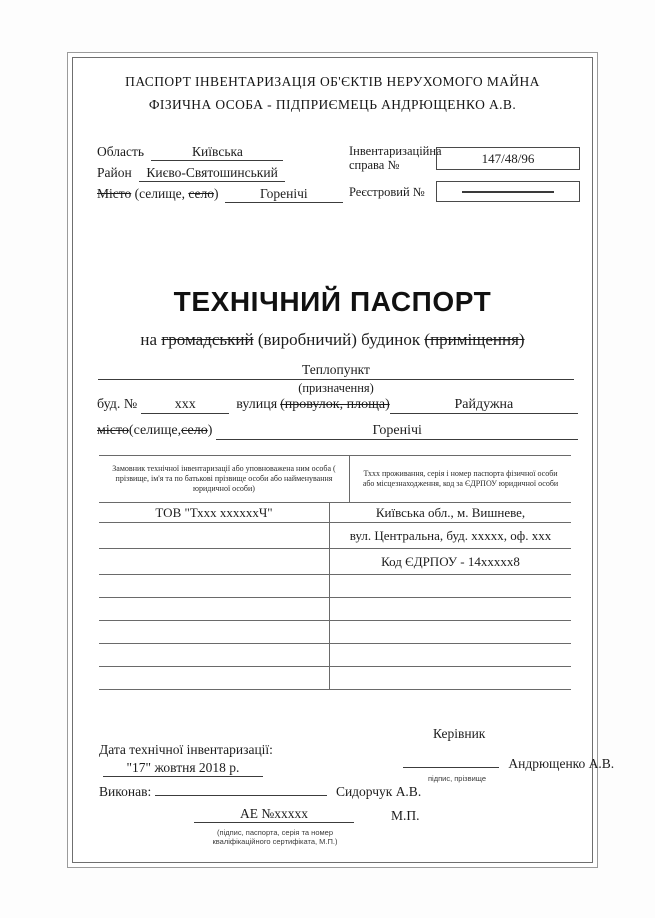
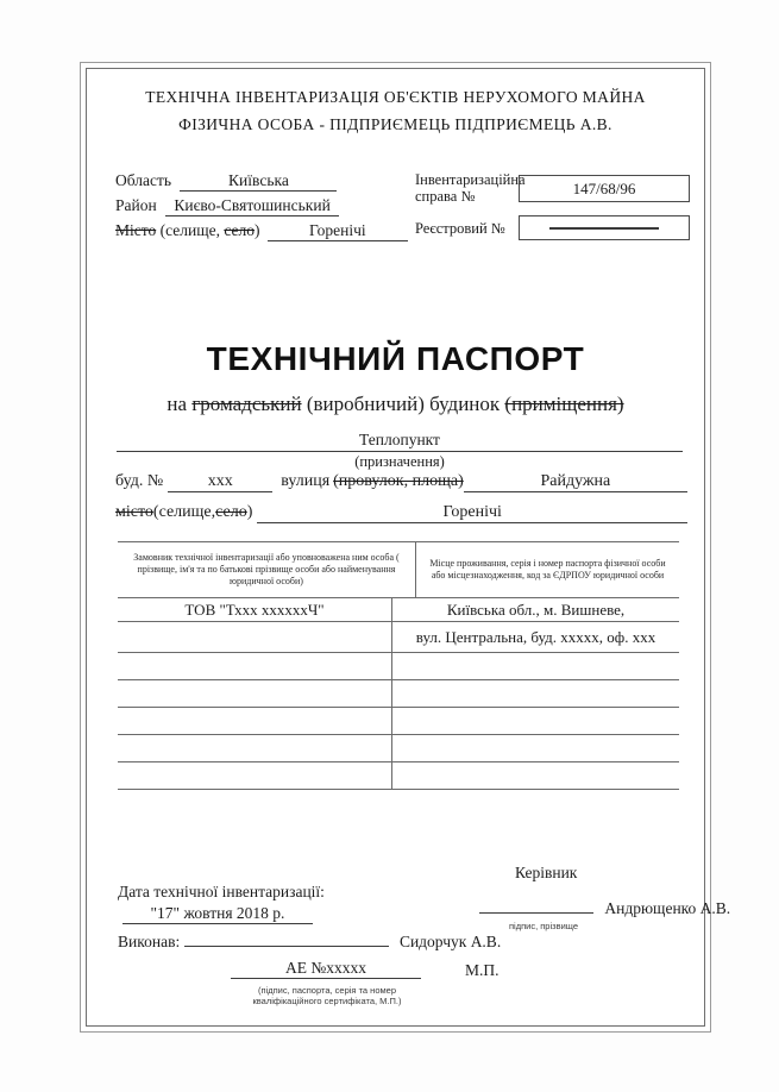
- ПАСПОРТ ІНВЕНТАРИЗАЦІЯ ОБ'ЄКТІВ НЕРУХОМОГО МАЙНА
+ ТЕХНІЧНА ІНВЕНТАРИЗАЦІЯ ОБ'ЄКТІВ НЕРУХОМОГО МАЙНА
- ФІЗИЧНА ОСОБА - ПІДПРИЄМЕЦЬ АНДРЮЩЕНКО А.В.
+ ФІЗИЧНА ОСОБА - ПІДПРИЄМЕЦЬ ПІДПРИЄМЕЦЬ А.В.
  Область Київська
  Район Києво-Святошинський
  Місто (селище, село) Горенічі
  Інвентаризаційна справа №
- 147/48/96
+ 147/68/96
  Реєстровий №
  ТЕХНІЧНИЙ ПАСПОРТ
  на громадський (виробничий) будинок (приміщення)
  Теплопункт
  (призначення)
  буд. №
  ххх
  вулиця
  (провулок, площа)
  Райдужна
  місто
  (селище,
  село
  )
  Горенічі
  Замовник технічної інвентаризації або уповноважена ним особа ( прізвище, ім'я та по батькові прізвище особи або найменування юридичної особи)
- Тххх проживання, серія і номер паспорта фізичної особи або місцезнаходження, код за ЄДРПОУ юридичної особи
+ Місце проживання, серія і номер паспорта фізичної особи або місцезнаходження, код за ЄДРПОУ юридичної особи
  ТОВ "Тххх ххххххЧ"
  Київська обл., м. Вишневе,
  вул. Центральна, буд. ххххх, оф. ххх
- Код ЄДРПОУ - 14ххххх8
  Керівник
  Дата технічної інвентаризації:
  "17" жовтня 2018 р.
  Андрющенко А.В.
  підпис, прізвище
  Виконав: Сидорчук А.В.
  АЕ №ххххх
  М.П.
  (підпис, паспорта, серія та номер кваліфікаційного сертифіката, М.П.)
